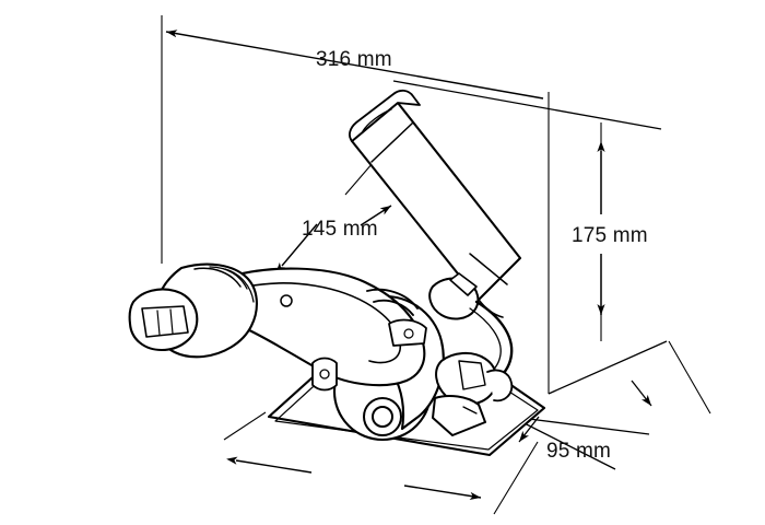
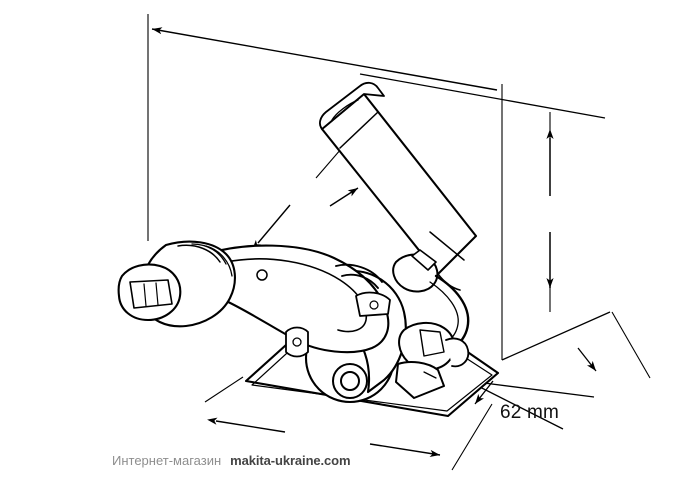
- 316 mm
- 175 mm
- 145 mm
- 95 mm
+ 62 mm
+ Интернет-магазин makita-ukraine.com
